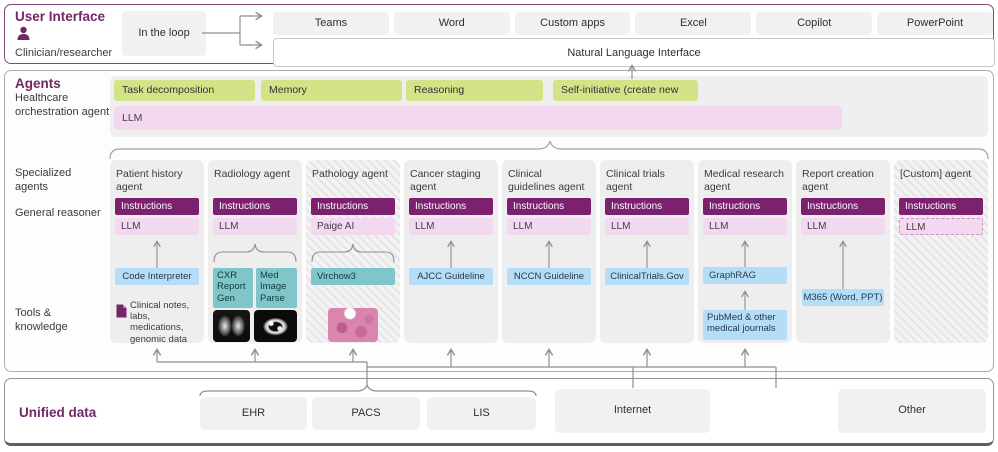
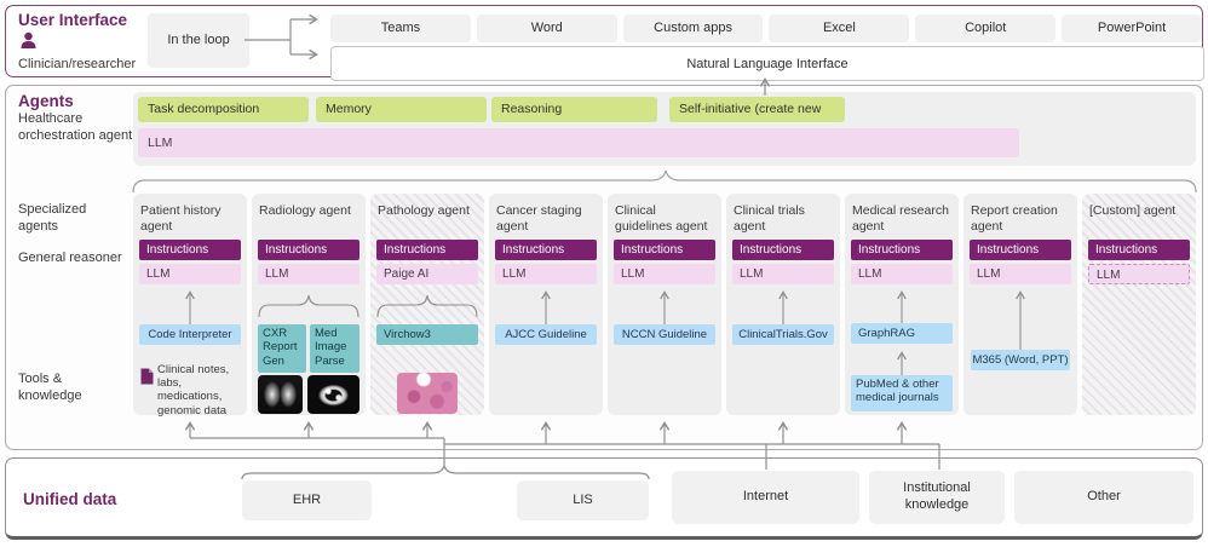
  User Interface
  Clinician/researcher
  In the loop
  Teams
  Word
  Custom apps
  Excel
  Copilot
  PowerPoint
  Natural Language Interface
  Agents
  Healthcare orchestration agent
  Specialized agents
  General reasoner
  Tools & knowledge
  Task decomposition
  Memory
  Reasoning
  Self-initiative (create new
  LLM
  Patient history agent
  Instructions
  LLM
  Code Interpreter
  Clinical notes, labs, medications, genomic data
  Radiology agent
  Instructions
  LLM
  CXR Report Gen
  Med Image Parse
  Pathology agent
  Instructions
  Paige AI
  Virchow3
  Cancer staging agent
  Instructions
  LLM
  AJCC Guideline
  Clinical guidelines agent
  Instructions
  LLM
  NCCN Guideline
  Clinical trials agent
  Instructions
  LLM
  ClinicalTrials.Gov
  Medical research agent
  Instructions
  LLM
  GraphRAG
  PubMed & other medical journals
  Report creation agent
  Instructions
  LLM
  M365 (Word, PPT)
  [Custom] agent
  Instructions
  LLM
  Unified data
  EHR
- PACS
  LIS
  Internet
+ Institutional knowledge
  Other
